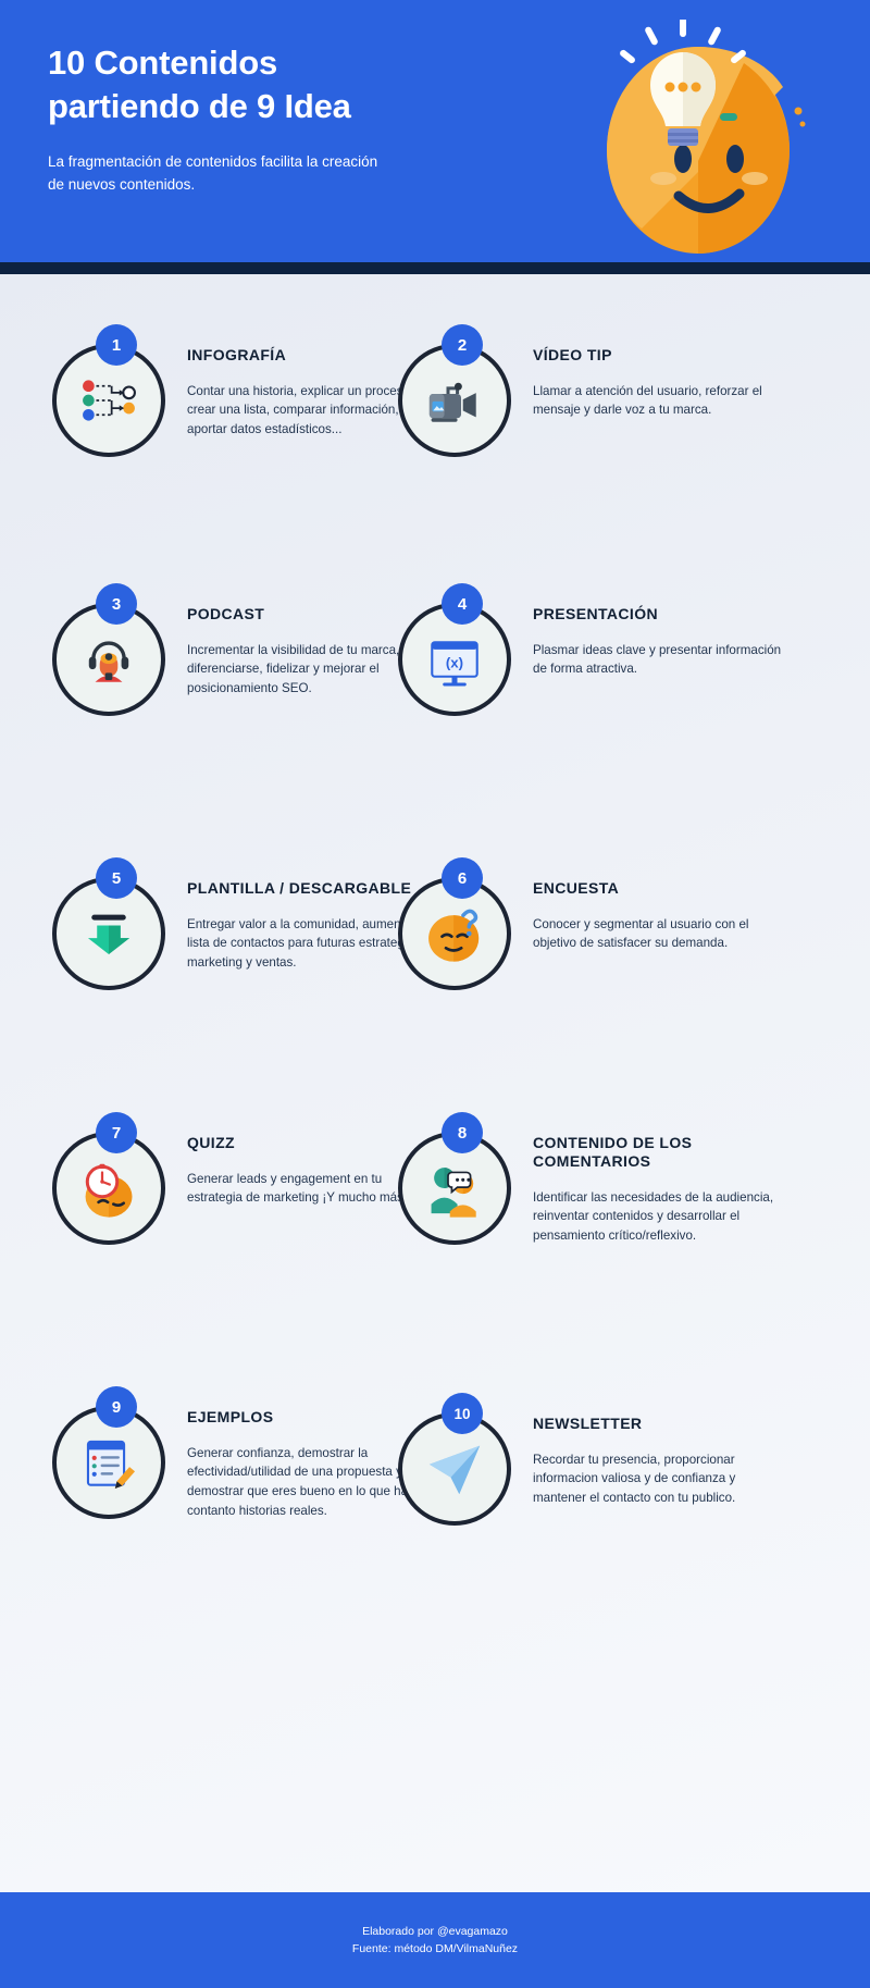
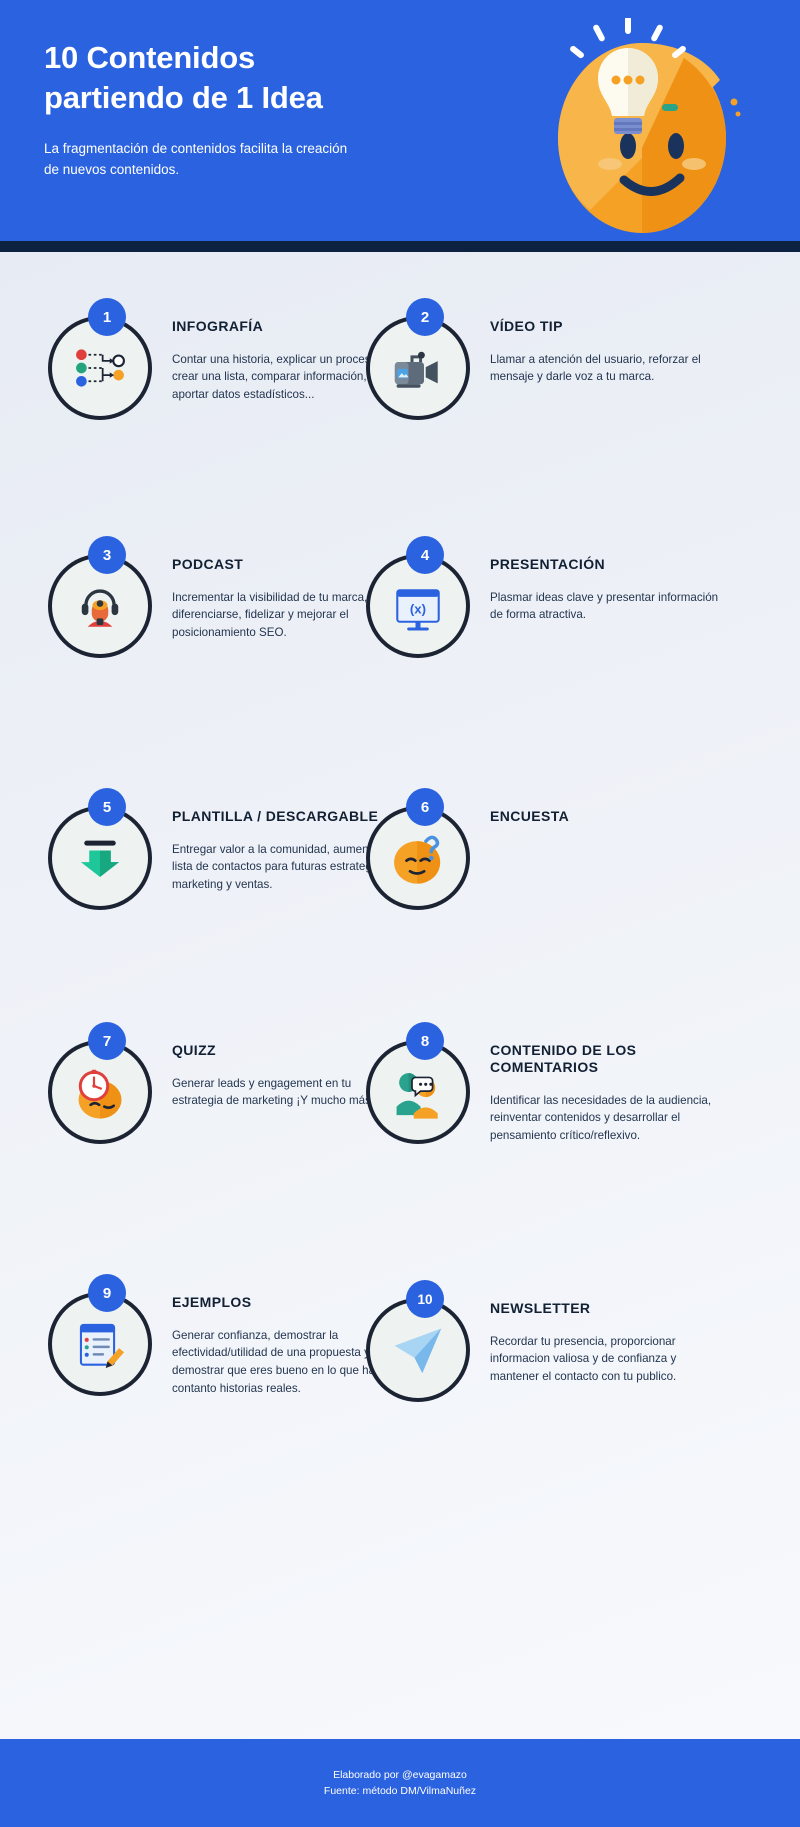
  10 Contenidos
- partiendo de 9 Idea
+ partiendo de 1 Idea
  La fragmentación de contenidos facilita la creación
  de nuevos contenidos.
  1
  INFOGRAFÍA
  Contar una historia, explicar un proce crear una lista, comparar información, aportar datos estadísticos...
  2
  VÍDEO TIP
  Llamar a atención del usuario, reforzar el mensaje y darle voz a tu marca.
  3
  PODCAST
  Incrementar la visibilidad de tu marca diferenciarse, fidelizar y mejorar el posicionamiento SEO.
  (x)
  4
  PRESENTACIÓN
  Plasmar ideas clave y presentar información de forma atractiva.
  5
  PLANTILLA / DESCARGABLE
  Entregar valor a la comunidad, aumen lista de contactos para futuras estrate marketing y ventas.
  6
  ENCUESTA
- Conocer y segmentar al usuario con el objetivo de satisfacer su demanda.
  7
  QUIZZ
  Generar leads y engagement en tu estrategia de marketing ¡Y mucho má
  8
  CONTENIDO DE LOS COMENTARIOS
  Identificar las necesidades de la audiencia, reinventar contenidos y desarrollar el pensamiento crítico/reflexivo.
  9
  EJEMPLOS
  Generar confianza, demostrar la efectividad/utilidad de una propuesta demostrar que eres bueno en lo que h contanto historias reales.
  10
  NEWSLETTER
  Recordar tu presencia, proporcionar informacion valiosa y de confianza y mantener el contacto con tu publico.
  Elaborado por @evagamazo
  Fuente: método DM/VilmaNuñez
